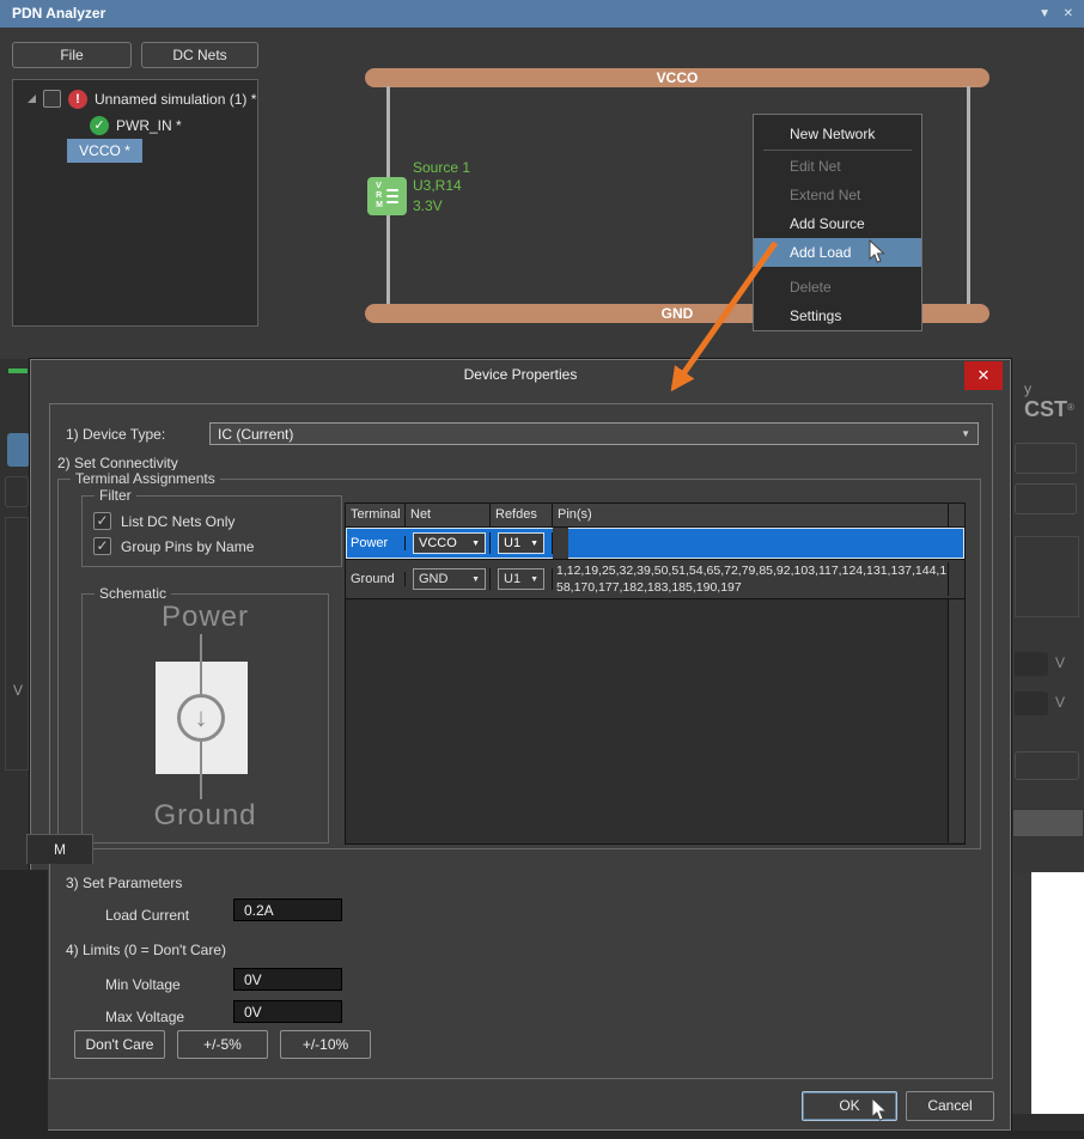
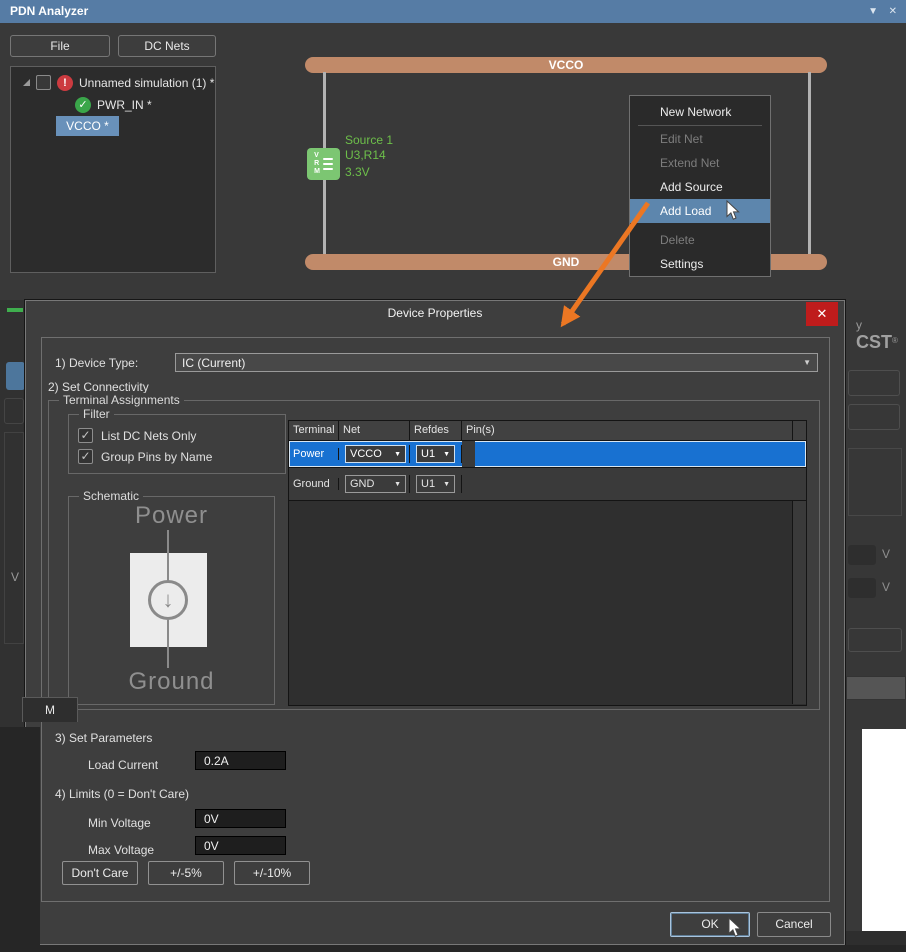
  PDN Analyzer
  ▼
  ✕
  File
  DC Nets
  !
  Unnamed simulation (1) *
  ✓
  PWR_IN *
  VCCO *
  VCCO
  GND
  Source 1
  U3,R14
  3.3V
  y CST®
  V
  V
  V
  M
  New Network
  Edit Net
  Extend Net
  Add Source
  Add Load
  Delete
  Settings
  Device Properties
  ✕
  1) Device Type:
  IC (Current)
  ▼
  2) Set Connectivity
  Terminal Assignments
  Filter
  ✓
  List DC Nets Only
  ✓
  Group Pins by Name
  Schematic
  Power
  ↓
  Ground
  Terminal
  Net
  Refdes
  Pin(s)
  Power
  VCCO
  U1
  Ground
  GND
  U1
- 1,12,19,25,32,39,50,51,54,65,72,79,85,92,103,117,124,131,137,144,158,170,177,182,183,185,190,197
  3) Set Parameters
  Load Current
  0.2A
  4) Limits (0 = Don't Care)
  Min Voltage
  0V
  Max Voltage
  0V
  Don't Care
  +/-5%
  +/-10%
  OK
  Cancel
